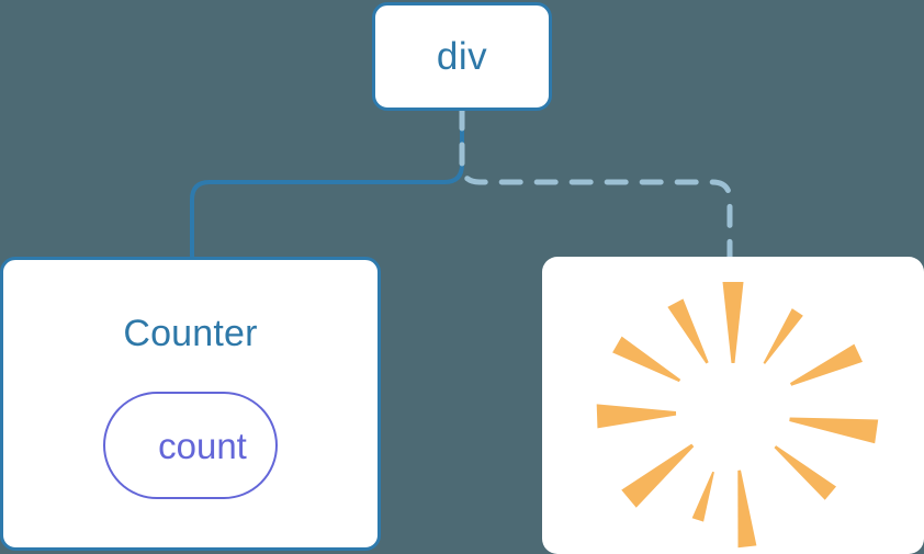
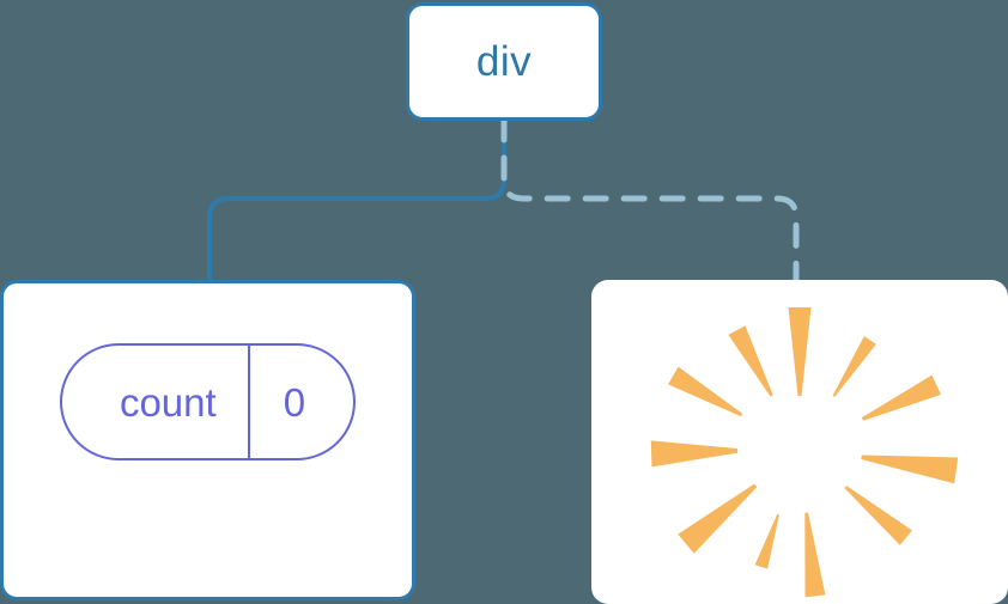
  div
- Counter
  count
+ 0
